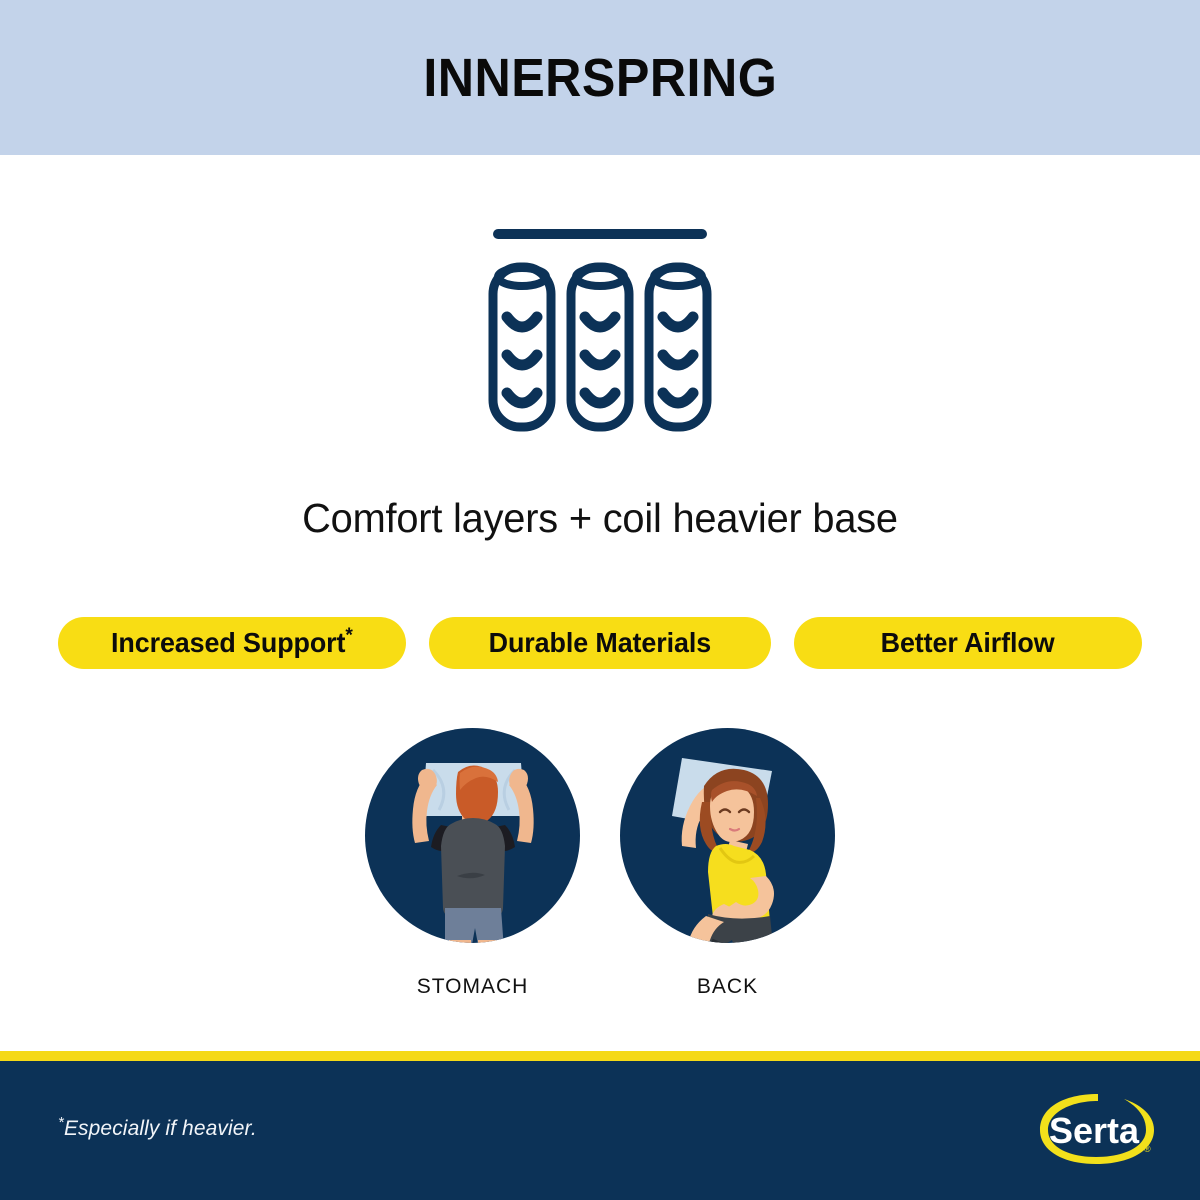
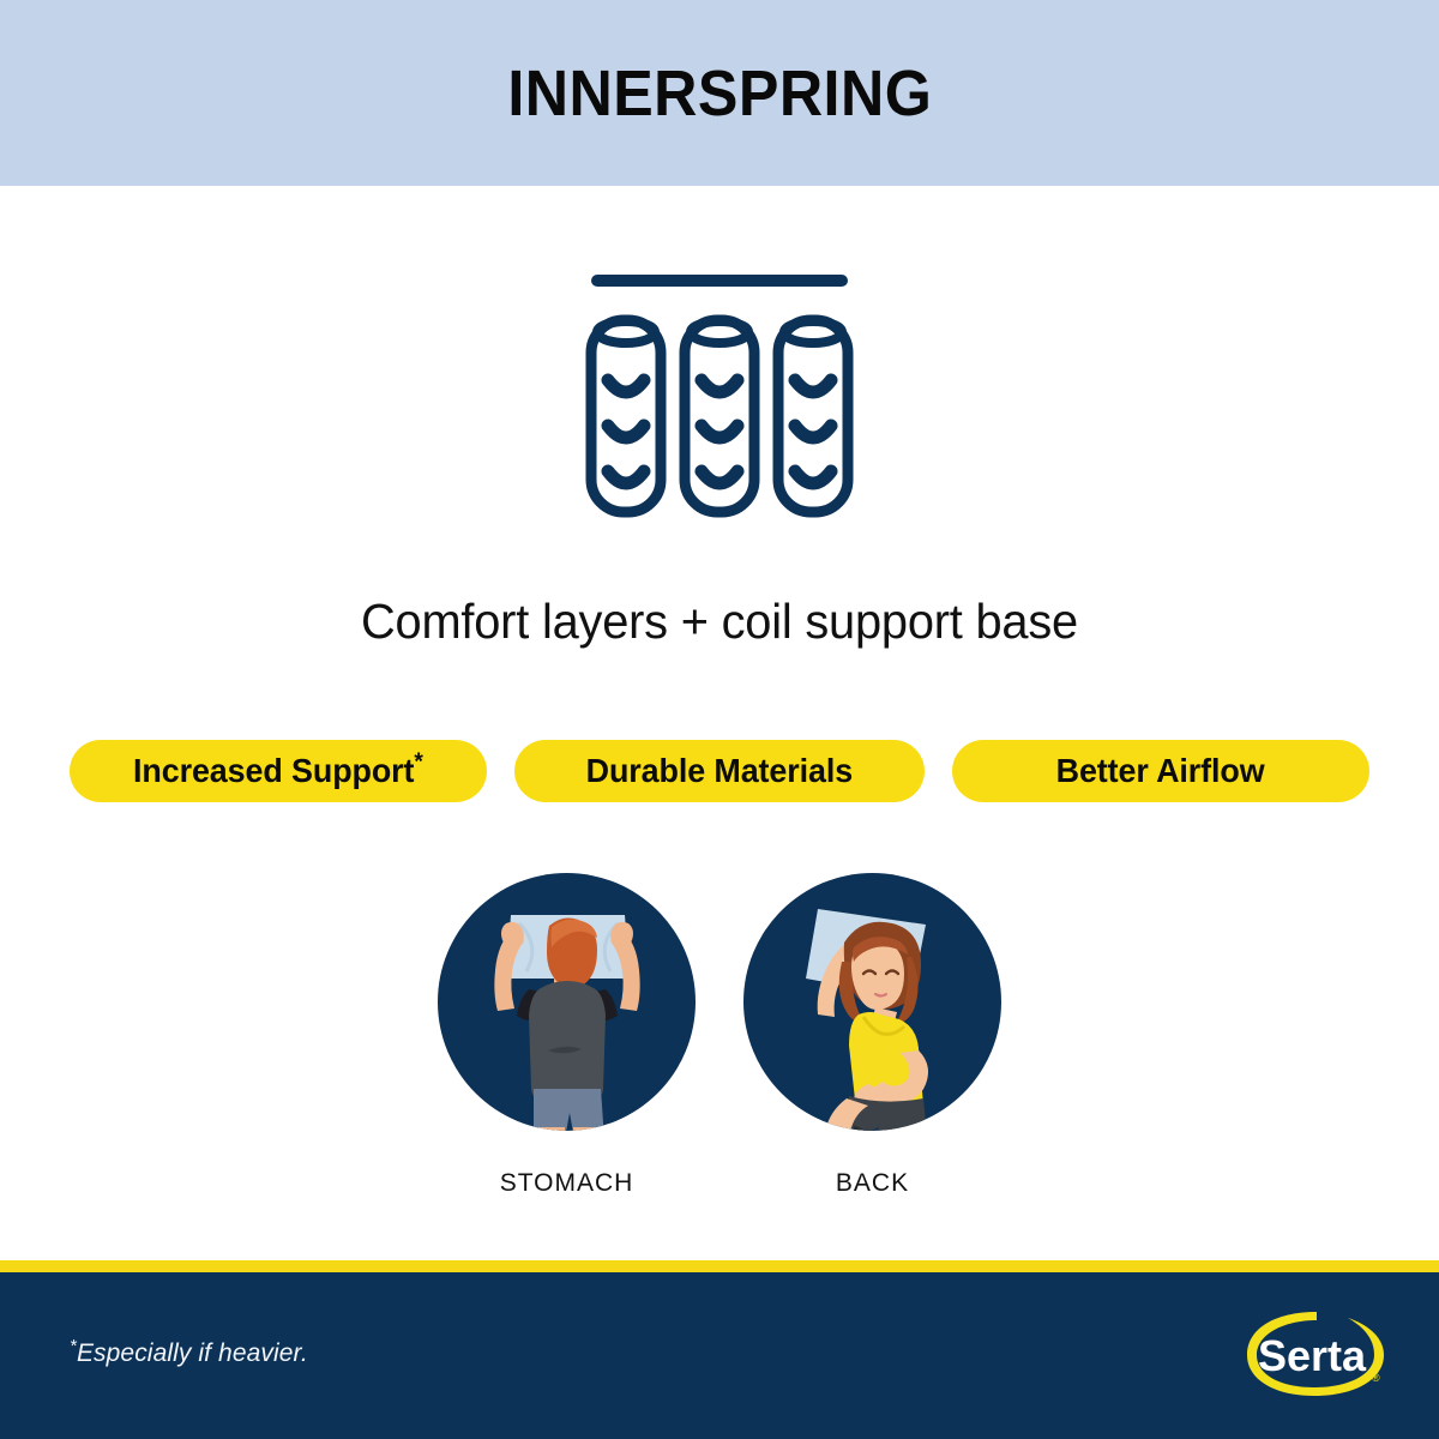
  INNERSPRING
- Comfort layers + coil heavier base
+ Comfort layers + coil support base
  Increased Support*
  Durable Materials
  Better Airflow
  STOMACH
  BACK
  *Especially if heavier.
  Serta
  ®
